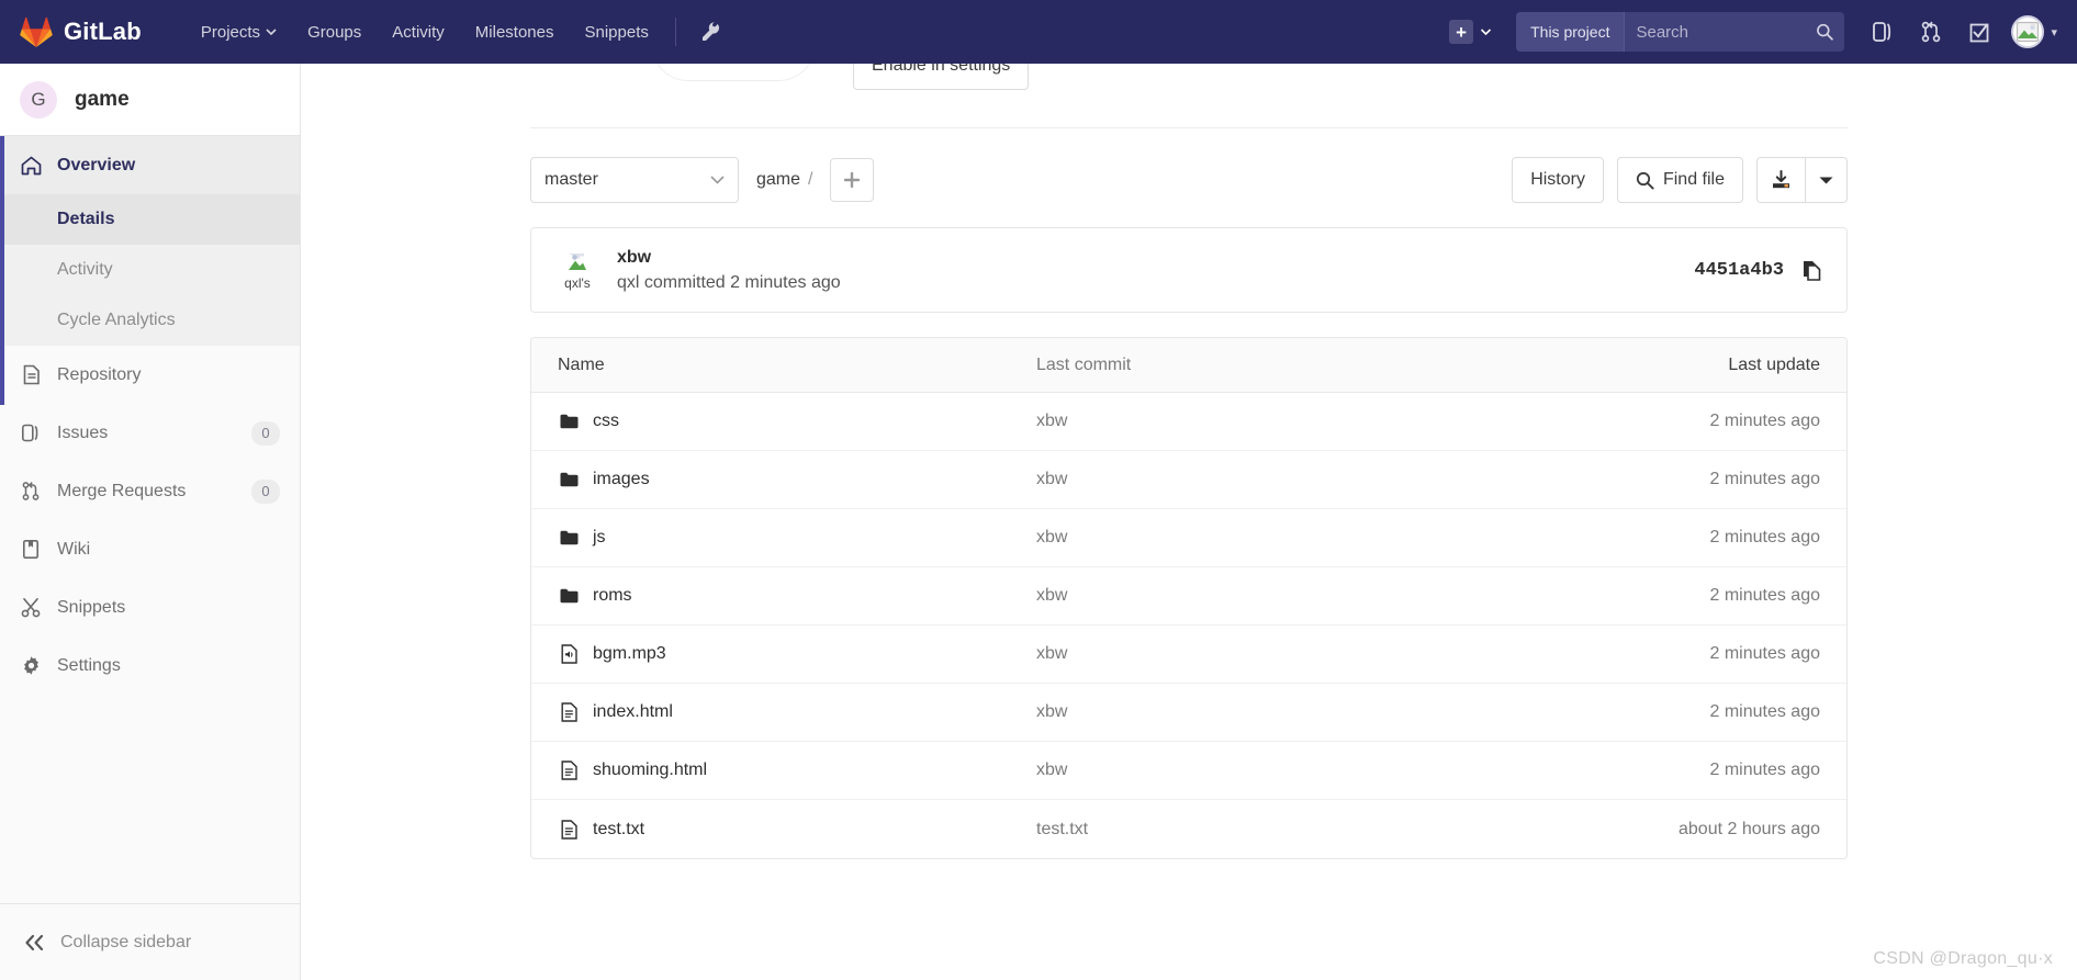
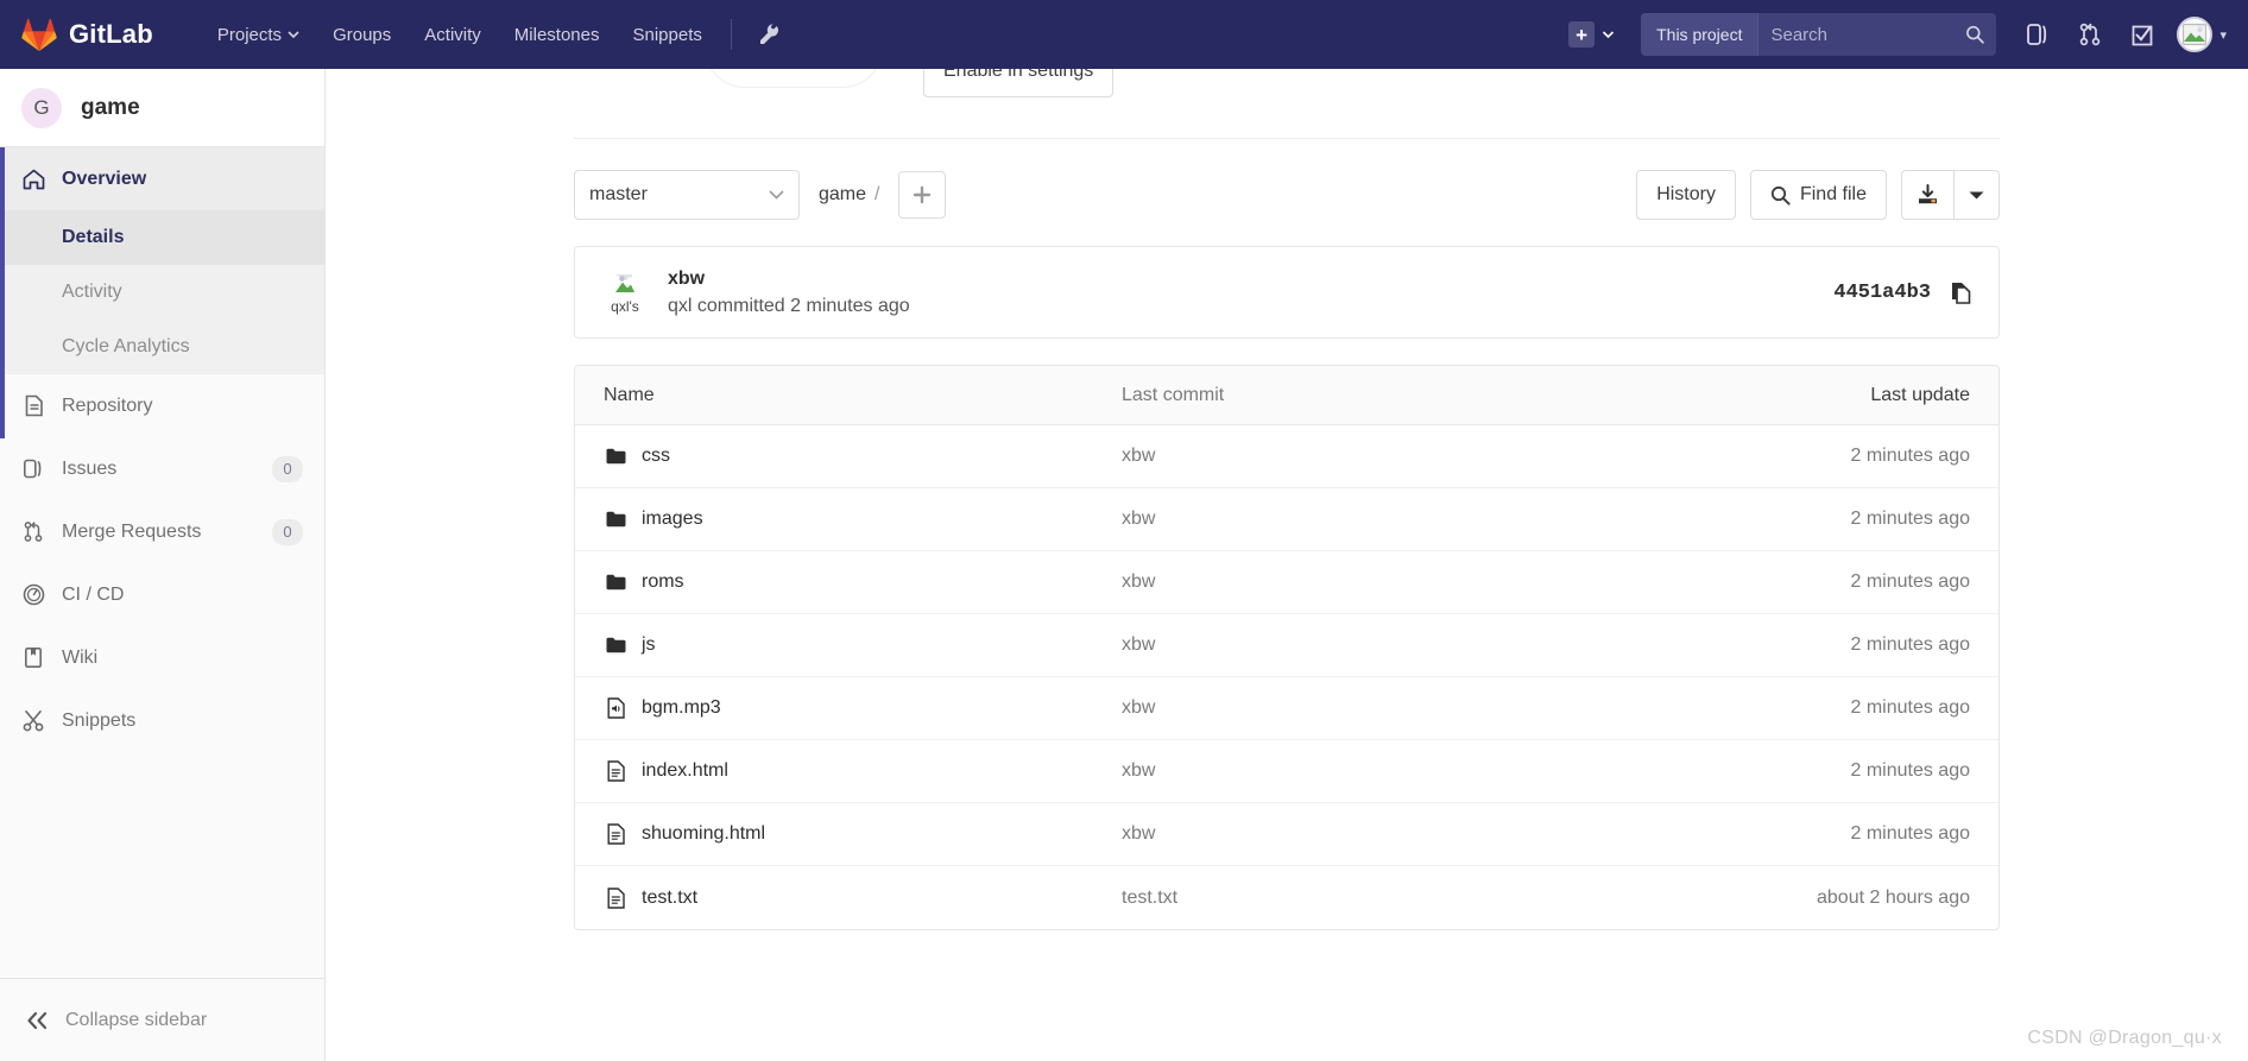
  GitLab
  Projects
  Groups
  Activity
  Milestones
  Snippets
  +
  This project
  Search
  ▾
  G
  game
  Overview
  Details
  Activity
  Cycle Analytics
  Repository
  Issues
  0
  Merge Requests
  0
+ CI / CD
  Wiki
  Snippets
- Settings
  Collapse sidebar
  Enable in settings
  master
  game
  /
  History
  Find file
  qxl's
  xbw
  qxl committed 2 minutes ago
  4451a4b3
  Name
  Last commit
  Last update
  css
  xbw
  2 minutes ago
  images
  xbw
  2 minutes ago
- js
+ roms
  xbw
  2 minutes ago
- roms
+ js
  xbw
  2 minutes ago
  bgm.mp3
  xbw
  2 minutes ago
  index.html
  xbw
  2 minutes ago
  shuoming.html
  xbw
  2 minutes ago
  test.txt
  test.txt
  about 2 hours ago
  CSDN @Dragon_qu·x
